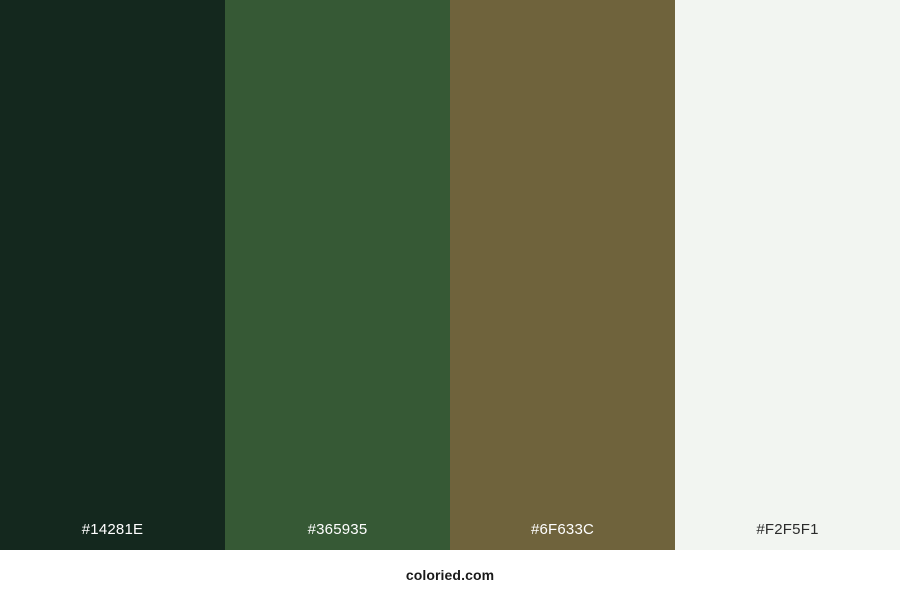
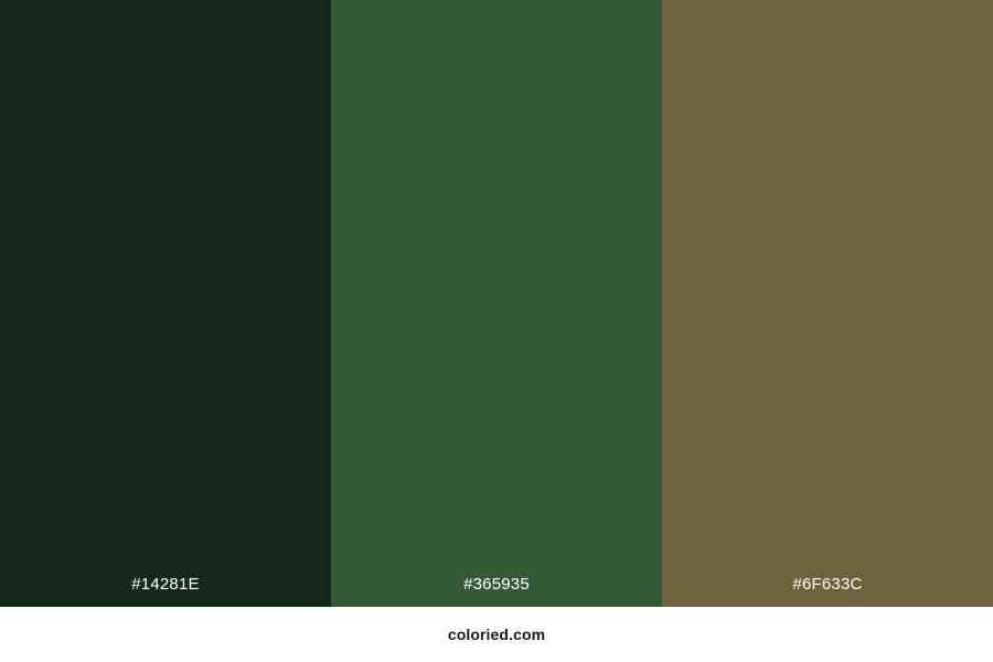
  #14281E
  #365935
  #6F633C
- #F2F5F1
  coloried.com
